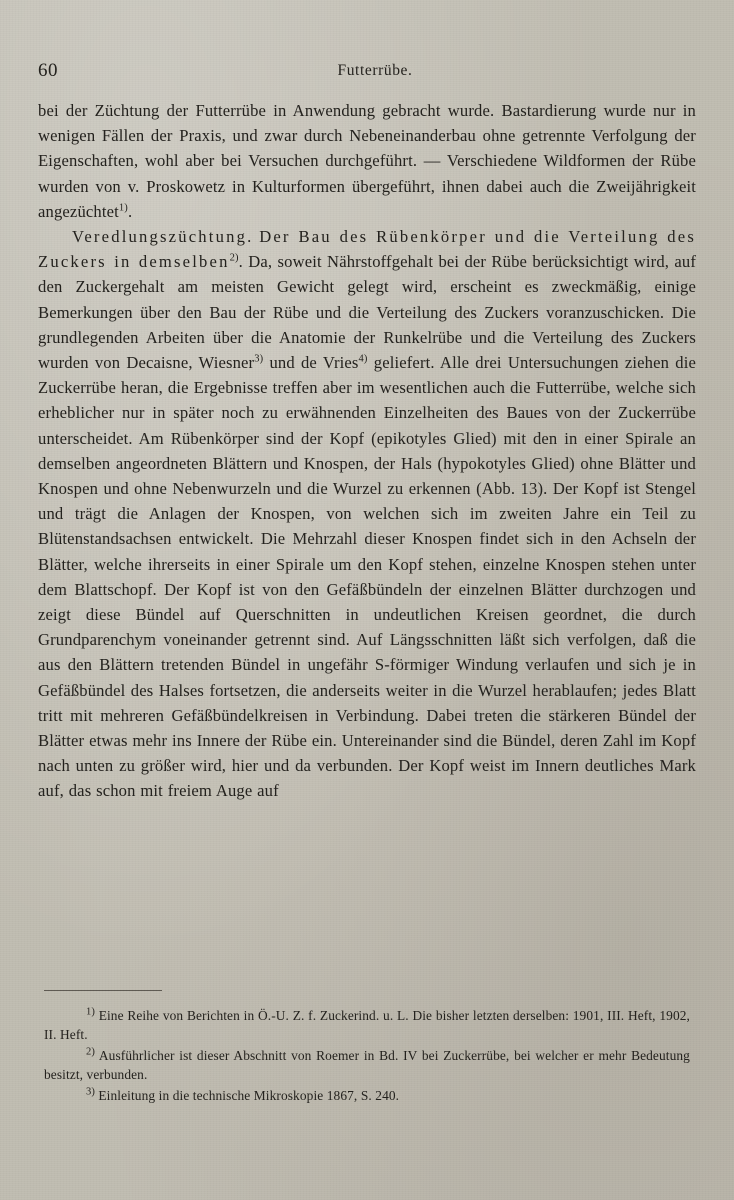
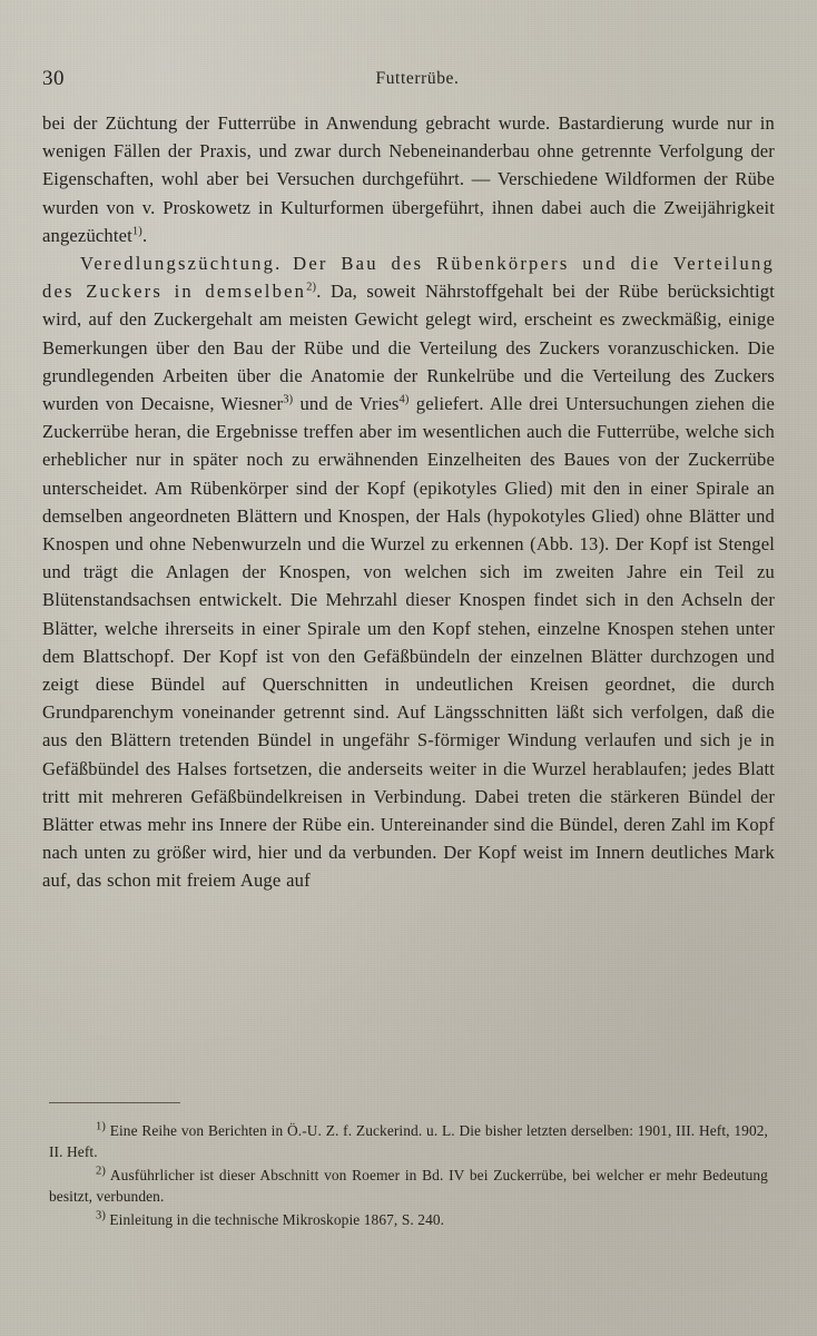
- 60
+ 30
  Futterrübe.
  bei der Züchtung der Futterrübe in Anwendung gebracht wurde. Bastardierung wurde nur in wenigen Fällen der Praxis, und zwar durch Nebeneinanderbau ohne getrennte Verfolgung der Eigenschaften, wohl aber bei Versuchen durchgeführt. — Verschiedene Wildformen der Rübe wurden von v. Proskowetz in Kulturformen übergeführt, ihnen dabei auch die Zweijährigkeit angezüchtet1).
- Veredlungszüchtung. Der Bau des Rübenkörper und die Verteilung des Zuckers in demselben2). Da, soweit Nährstoffgehalt bei der Rübe berücksichtigt wird, auf den Zuckergehalt am meisten Gewicht gelegt wird, erscheint es zweckmäßig, einige Bemerkungen über den Bau der Rübe und die Verteilung des Zuckers voranzuschicken. Die grundlegenden Arbeiten über die Anatomie der Runkelrübe und die Verteilung des Zuckers wurden von Decaisne, Wiesner3) und de Vries4) geliefert. Alle drei Untersuchungen ziehen die Zuckerrübe heran, die Ergebnisse treffen aber im wesentlichen auch die Futterrübe, welche sich erheblicher nur in später noch zu erwähnenden Einzelheiten des Baues von der Zuckerrübe unterscheidet. Am Rübenkörper sind der Kopf (epikotyles Glied) mit den in einer Spirale an demselben angeordneten Blättern und Knospen, der Hals (hypokotyles Glied) ohne Blätter und Knospen und ohne Nebenwurzeln und die Wurzel zu erkennen (Abb. 13). Der Kopf ist Stengel und trägt die Anlagen der Knospen, von welchen sich im zweiten Jahre ein Teil zu Blütenstandsachsen entwickelt. Die Mehrzahl dieser Knospen findet sich in den Achseln der Blätter, welche ihrerseits in einer Spirale um den Kopf stehen, einzelne Knospen stehen unter dem Blattschopf. Der Kopf ist von den Gefäßbündeln der einzelnen Blätter durchzogen und zeigt diese Bündel auf Querschnitten in undeutlichen Kreisen geordnet, die durch Grundparenchym voneinander getrennt sind. Auf Längsschnitten läßt sich verfolgen, daß die aus den Blättern tretenden Bündel in ungefähr S-förmiger Windung verlaufen und sich je in Gefäßbündel des Halses fortsetzen, die anderseits weiter in die Wurzel herablaufen; jedes Blatt tritt mit mehreren Gefäßbündelkreisen in Verbindung. Dabei treten die stärkeren Bündel der Blätter etwas mehr ins Innere der Rübe ein. Untereinander sind die Bündel, deren Zahl im Kopf nach unten zu größer wird, hier und da verbunden. Der Kopf weist im Innern deutliches Mark auf, das schon mit freiem Auge auf
+ Veredlungszüchtung. Der Bau des Rübenkörpers und die Verteilung des Zuckers in demselben2). Da, soweit Nährstoffgehalt bei der Rübe berücksichtigt wird, auf den Zuckergehalt am meisten Gewicht gelegt wird, erscheint es zweckmäßig, einige Bemerkungen über den Bau der Rübe und die Verteilung des Zuckers voranzuschicken. Die grundlegenden Arbeiten über die Anatomie der Runkelrübe und die Verteilung des Zuckers wurden von Decaisne, Wiesner3) und de Vries4) geliefert. Alle drei Untersuchungen ziehen die Zuckerrübe heran, die Ergebnisse treffen aber im wesentlichen auch die Futterrübe, welche sich erheblicher nur in später noch zu erwähnenden Einzelheiten des Baues von der Zuckerrübe unterscheidet. Am Rübenkörper sind der Kopf (epikotyles Glied) mit den in einer Spirale an demselben angeordneten Blättern und Knospen, der Hals (hypokotyles Glied) ohne Blätter und Knospen und ohne Nebenwurzeln und die Wurzel zu erkennen (Abb. 13). Der Kopf ist Stengel und trägt die Anlagen der Knospen, von welchen sich im zweiten Jahre ein Teil zu Blütenstandsachsen entwickelt. Die Mehrzahl dieser Knospen findet sich in den Achseln der Blätter, welche ihrerseits in einer Spirale um den Kopf stehen, einzelne Knospen stehen unter dem Blattschopf. Der Kopf ist von den Gefäßbündeln der einzelnen Blätter durchzogen und zeigt diese Bündel auf Querschnitten in undeutlichen Kreisen geordnet, die durch Grundparenchym voneinander getrennt sind. Auf Längsschnitten läßt sich verfolgen, daß die aus den Blättern tretenden Bündel in ungefähr S-förmiger Windung verlaufen und sich je in Gefäßbündel des Halses fortsetzen, die anderseits weiter in die Wurzel herablaufen; jedes Blatt tritt mit mehreren Gefäßbündelkreisen in Verbindung. Dabei treten die stärkeren Bündel der Blätter etwas mehr ins Innere der Rübe ein. Untereinander sind die Bündel, deren Zahl im Kopf nach unten zu größer wird, hier und da verbunden. Der Kopf weist im Innern deutliches Mark auf, das schon mit freiem Auge auf
  1) Eine Reihe von Berichten in Ö.-U. Z. f. Zuckerind. u. L. Die bisher letzten derselben: 1901, III. Heft, 1902, II. Heft.
  2) Ausführlicher ist dieser Abschnitt von Roemer in Bd. IV bei Zuckerrübe, bei welcher er mehr Bedeutung besitzt, verbunden.
  3) Einleitung in die technische Mikroskopie 1867, S. 240.
